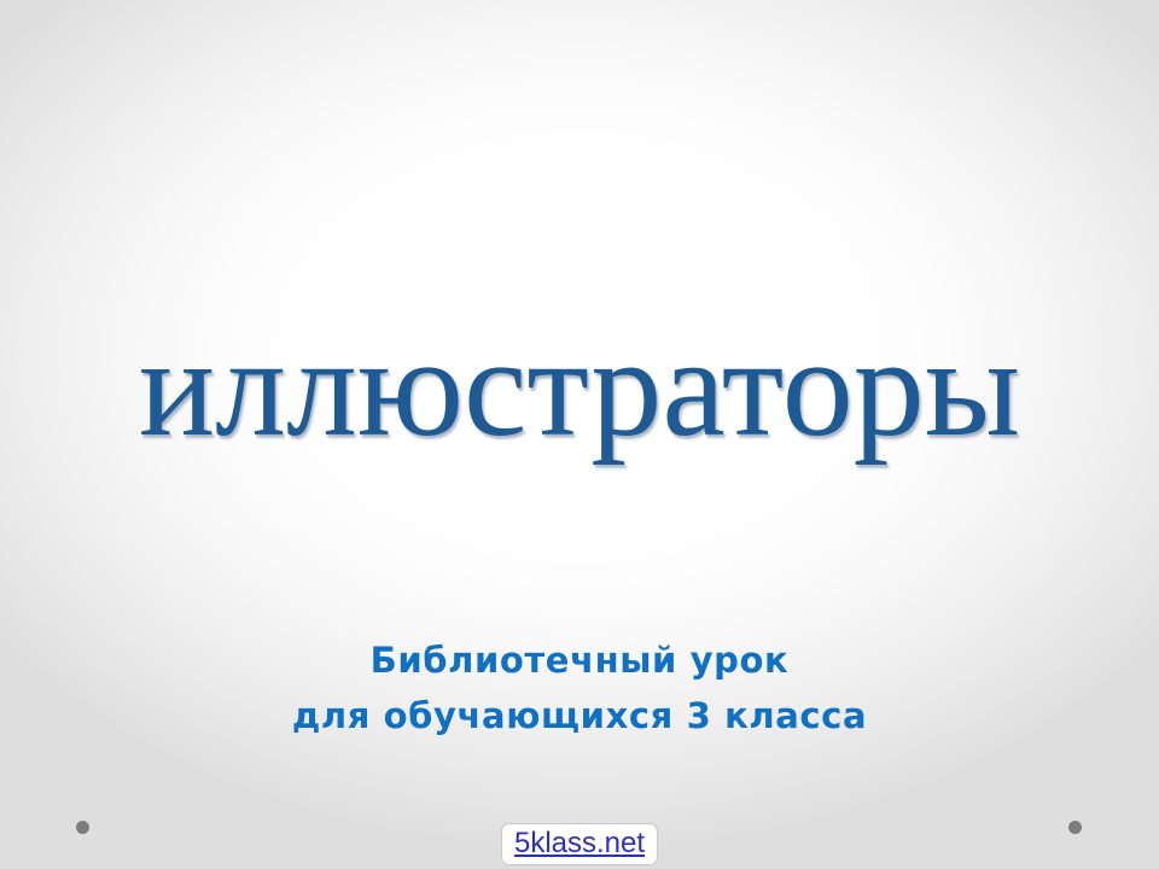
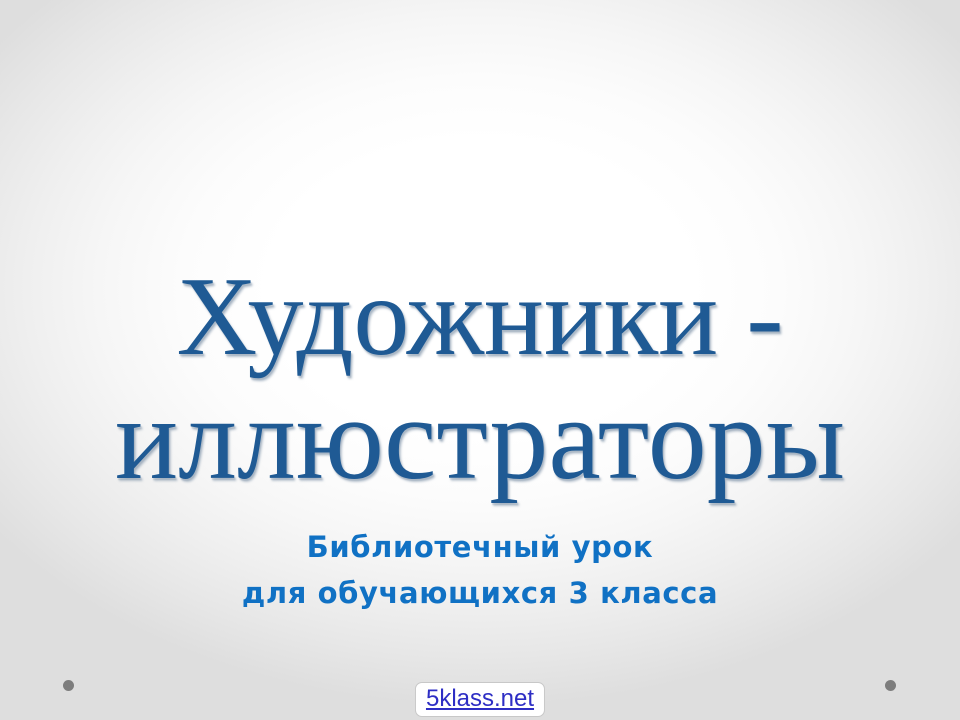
+ Художники -
  иллюстраторы
  Библиотечный урок
  для обучающихся 3 класса
  5klass.net
